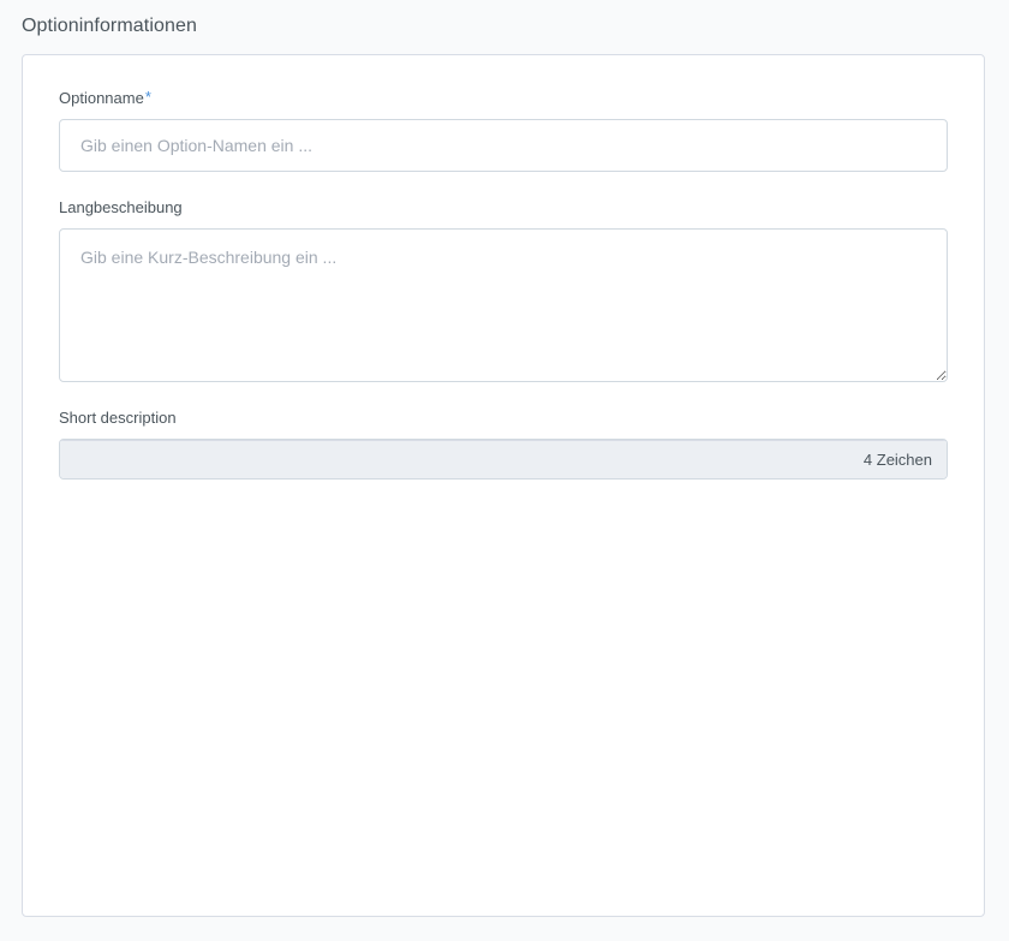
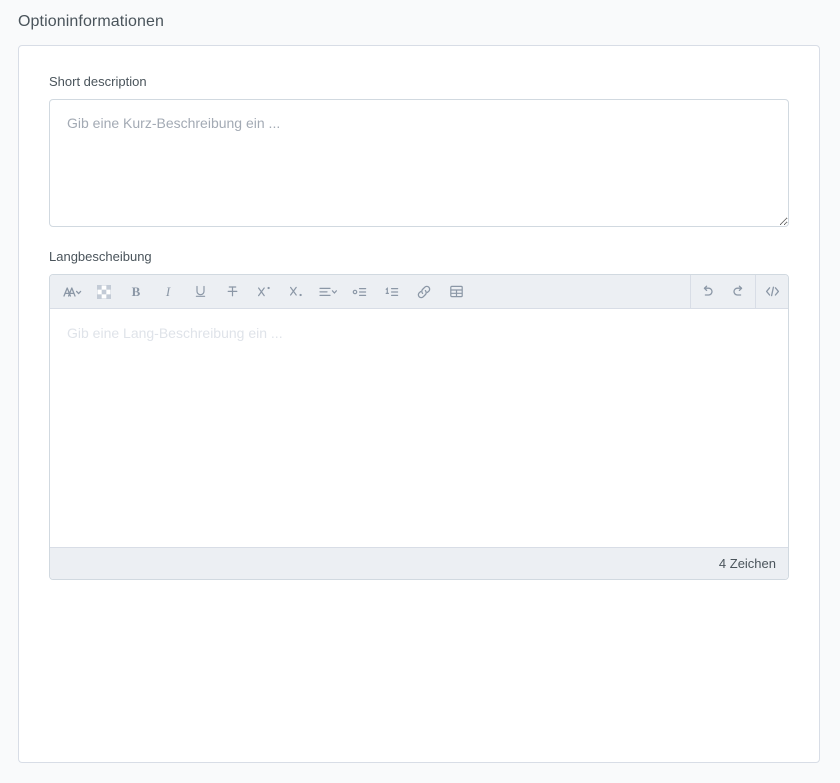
  Optioninformationen
- Optionname*
- Gib einen Option-Namen ein ...
- Langbescheibung
+ Short description
  Gib eine Kurz-Beschreibung ein ...
- Short description
+ Langbescheibung
+ B
+ I
+ Gib eine Lang-Beschreibung ein ...
  4 Zeichen
